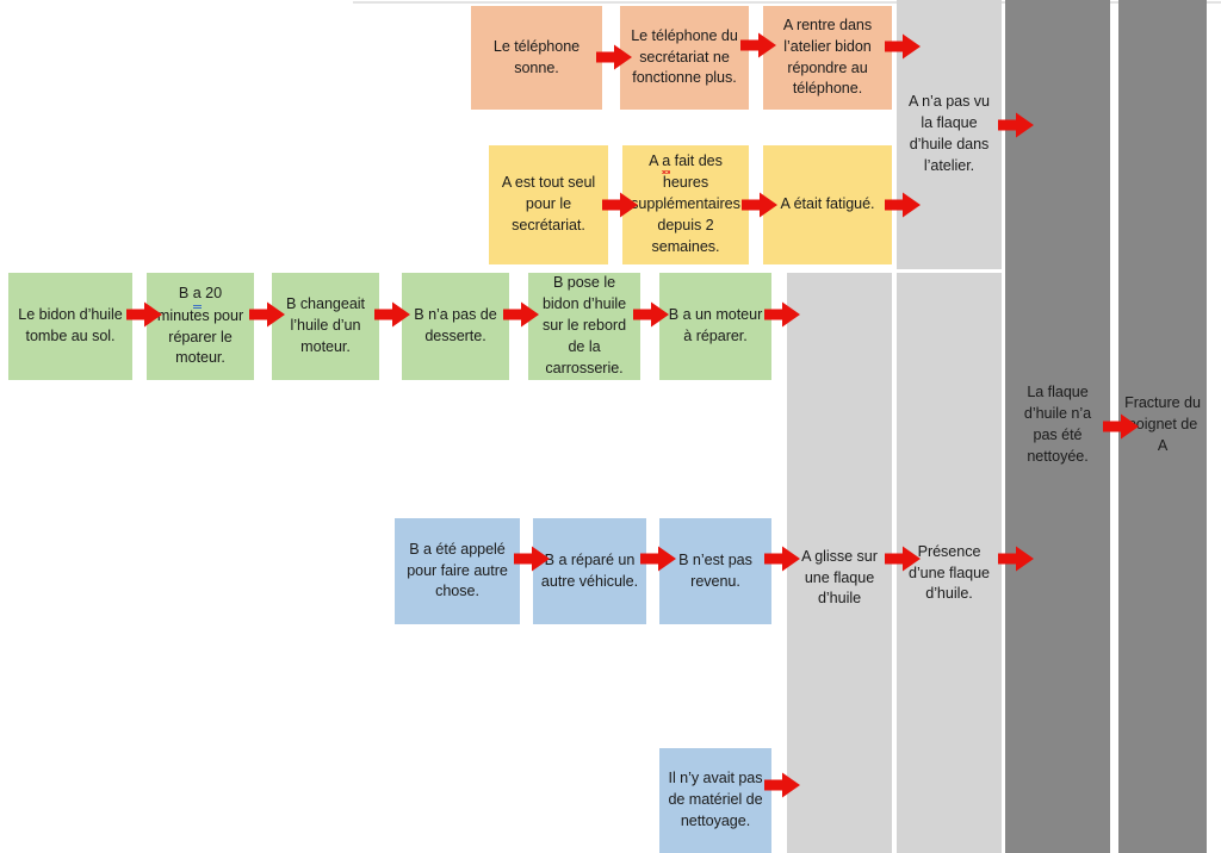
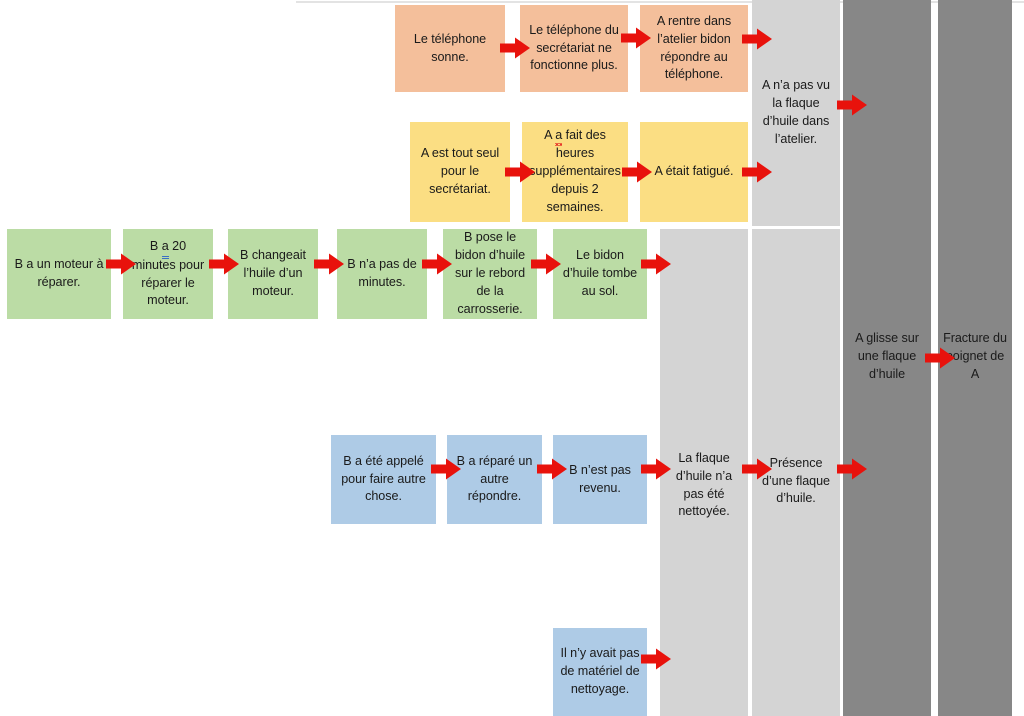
  A n’a pas vu la flaque d’huile dans l’atelier.
- A glisse sur une flaque d’huile
+ La flaque d’huile n’a pas été nettoyée.
  Présence d’une flaque d’huile.
- La flaque d’huile n’a pas été nettoyée.
+ A glisse sur une flaque d’huile
  Fracture du oignet de A
  Le téléphone sonne.
  Le téléphone du secrétariat ne fonctionne plus.
  A rentre dans l’atelier bidon répondre au téléphone.
  A est tout seul pour le secrétariat.
  A a fait des heures upplémentaires depuis 2 semaines.
  A était fatigué.
- Le bidon d’huile tombe au sol.
+ B a un moteur à réparer.
  B a 20 minutes pour réparer le moteur.
  B changeait l’huile d’un moteur.
- B n’a pas de desserte.
+ B n’a pas de minutes.
  B pose le bidon d’huile sur le rebord de la carrosserie.
- B a un moteur à réparer.
+ Le bidon d’huile tombe au sol.
  B a été appelé pour faire autre chose.
- B a réparé un autre véhicule.
+ B a réparé un autre répondre.
  B n’est pas revenu.
  Il n’y avait pas de matériel de nettoyage.
